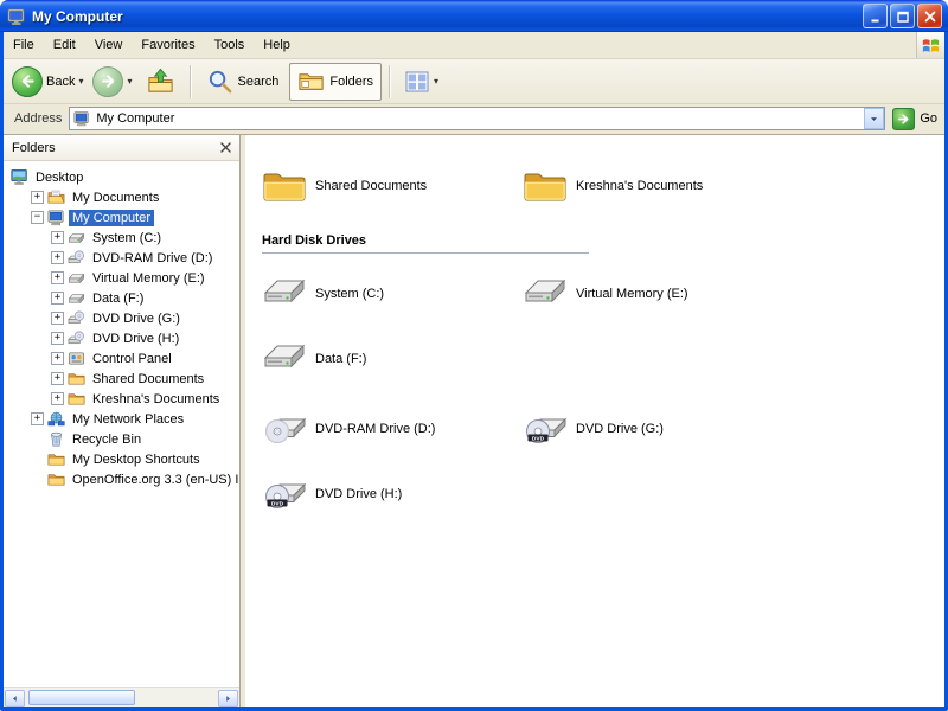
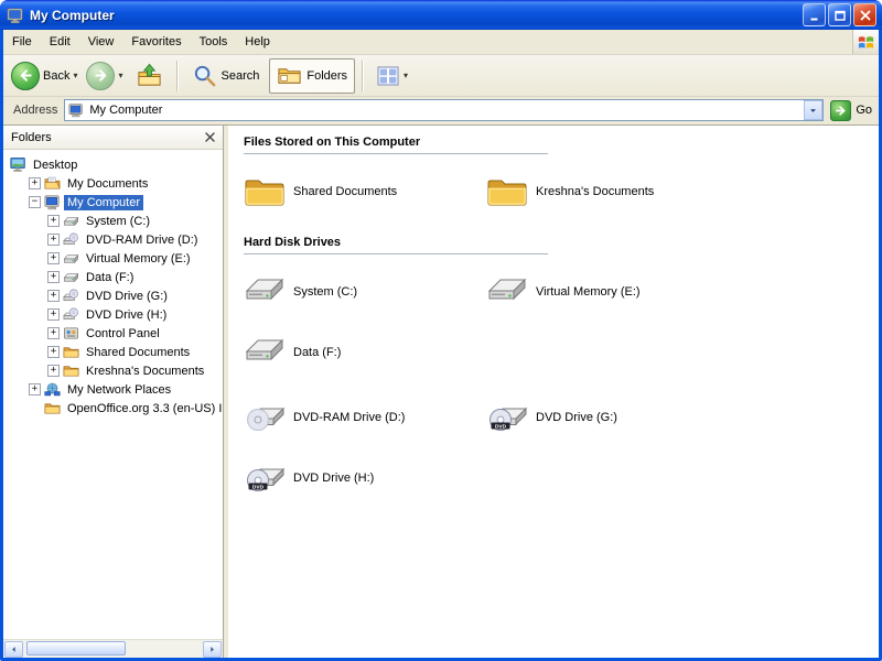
  My Computer
  File
  Edit
  View
  Favorites
  Tools
  Help
  Back
  ▾
  ▾
  Search
  Folders
  ▾
  Address
  My Computer
  Go
  Folders
  Desktop
  +
  My Documents
  −
  My Computer
  +
  System (C:)
  +
  DVD-RAM Drive (D:)
  +
  Virtual Memory (E:)
  +
  Data (F:)
  +
  DVD Drive (G:)
  +
  DVD Drive (H:)
  +
  Control Panel
  +
  Shared Documents
  +
  Kreshna's Documents
  +
  My Network Places
- Recycle Bin
- My Desktop Shortcuts
  OpenOffice.org 3.3 (en-US) I
+ Files Stored on This Computer
  Shared Documents
  Kreshna's Documents
  Hard Disk Drives
  System (C:)
  Virtual Memory (E:)
  Data (F:)
  DVD-RAM Drive (D:)
  DVD Drive (G:)
  DVD Drive (H:)
